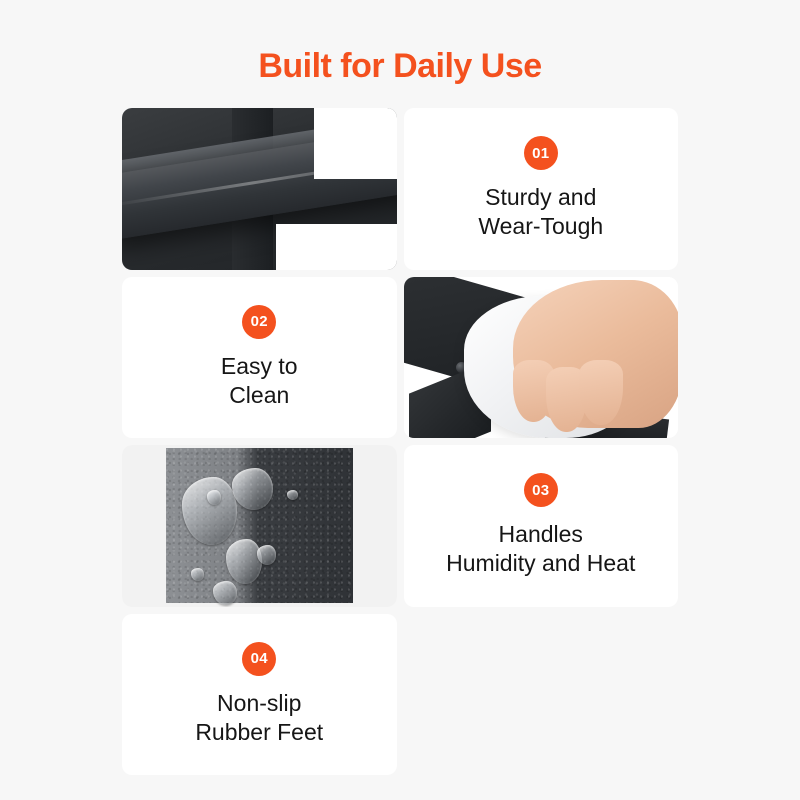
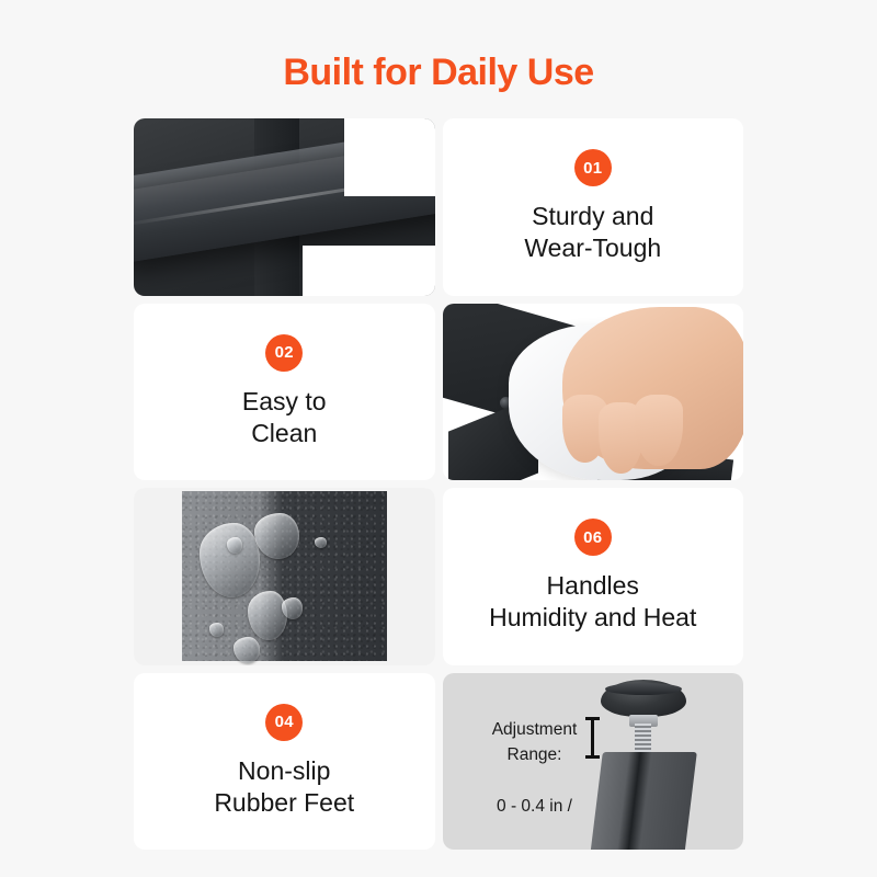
  Built for Daily Use
  01
  Sturdy and
  Wear-Tough
  02
  Easy to
  Clean
- 03
+ 06
  Handles
  Humidity and Heat
  04
  Non-slip
  Rubber Feet
+ Adjustment
+ Range:
+ 0 - 0.4 in /
